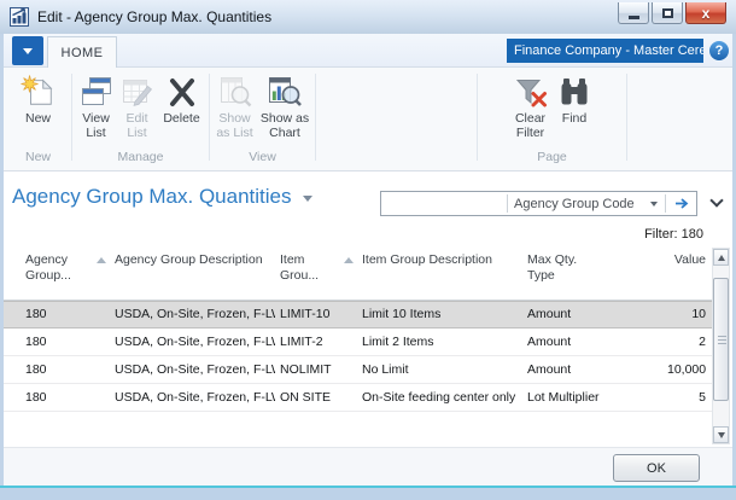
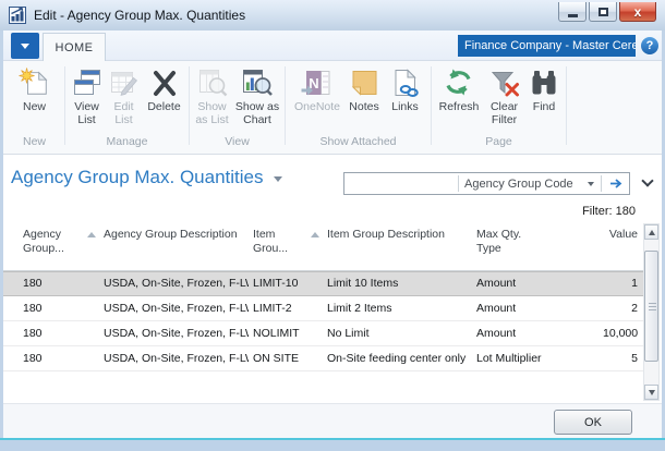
  Edit - Agency Group Max. Quantities
  x
  HOME
  Finance Company - Master Cere
  ?
  New
  New
  View List
  Edit List
  Delete
  Manage
  Show as List
  Show as Chart
  View
+ N
+ OneNote
+ Notes
+ Links
+ Show Attached
+ Refresh
  Clear Filter
  Find
  Page
  Agency Group Max. Quantities
  Agency Group Code
  Filter: 180
  Agency
  Group...
  Agency Group Description
  Item
  Grou...
  Item Group Description
  Max Qty.
  Type
  Value
  180
  USDA, On-Site, Frozen, F-L
  LIMIT-10
  Limit 10 Items
  Amount
- 10
+ 1
  180
  USDA, On-Site, Frozen, F-L
  LIMIT-2
  Limit 2 Items
  Amount
  2
  180
  USDA, On-Site, Frozen, F-L
  NOLIMIT
  No Limit
  Amount
  10,000
  180
  USDA, On-Site, Frozen, F-L
  ON SITE
  On-Site feeding center only
  Lot Multiplier
  5
  OK
